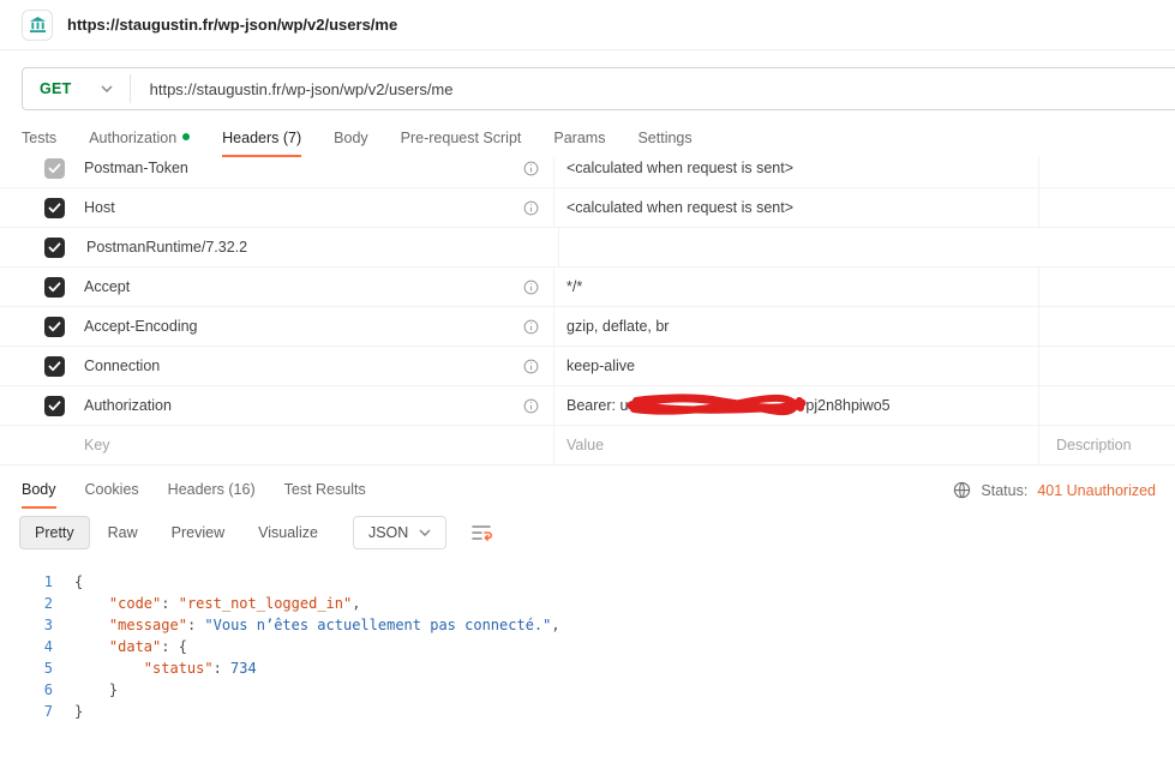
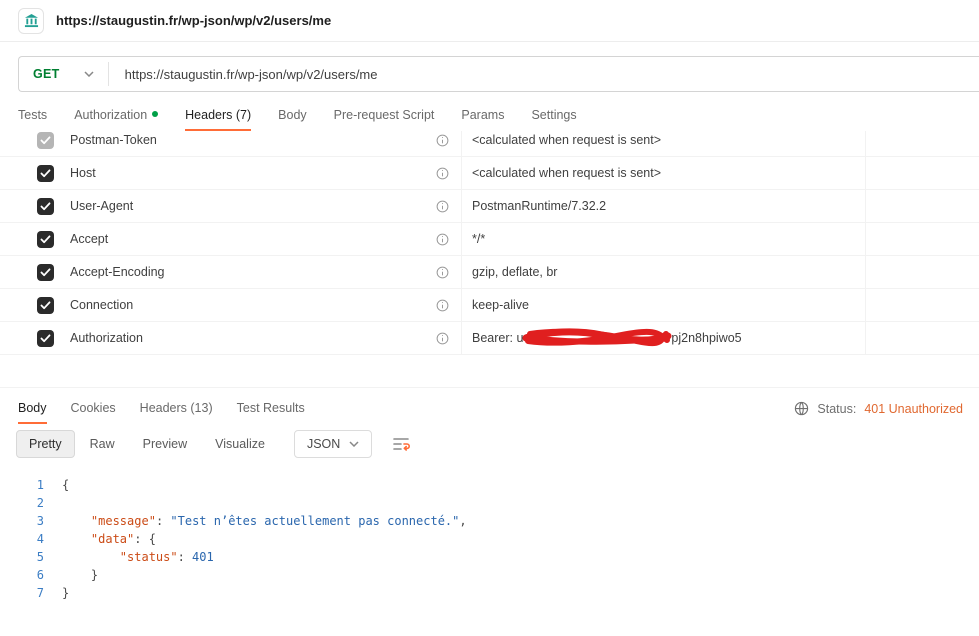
  https://staugustin.fr/wp-json/wp/v2/users/me
  GET
  https://staugustin.fr/wp-json/wp/v2/users/me
  Tests
  Authorization
  Headers (7)
  Body
  Pre-request Script
  Params
  Settings
  Postman-Token
  <calculated when request is sent>
  Host
  <calculated when request is sent>
+ User-Agent
  PostmanRuntime/7.32.2
  Accept
  */*
  Accept-Encoding
  gzip, deflate, br
  Connection
  keep-alive
  Authorization
  Bearer: u
  pj2n8hpiwo5
- Key
- Value
- Description
  Body
  Cookies
- Headers (16)
+ Headers (13)
  Test Results
  Status:
  401 Unauthorized
  Pretty
  Raw
  Preview
  Visualize
  JSON
  1
  {
  2
- "code": "rest_not_logged_in",
  3
- "message": "Vous n’êtes actuellement pas connecté.",
+ "message": "Test n’êtes actuellement pas connecté.",
  4
  "data": {
  5
- "status": 734
+ "status": 401
  6
  }
  7
  }
